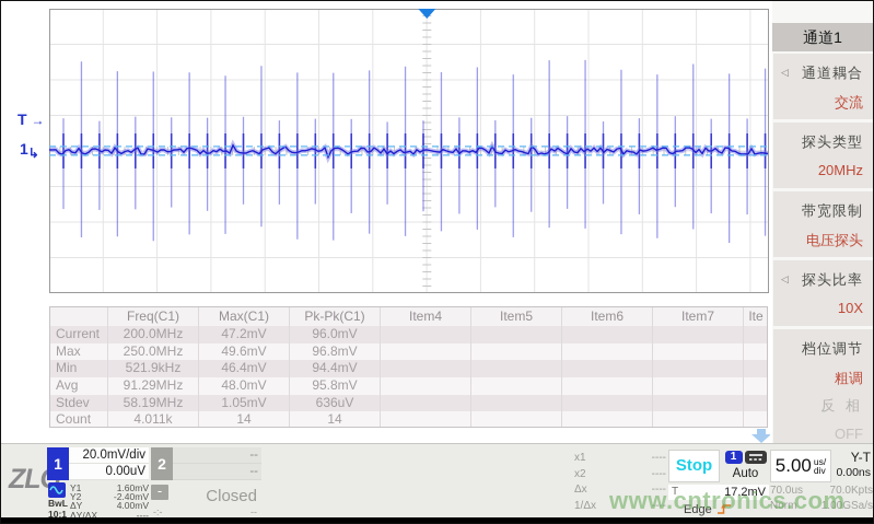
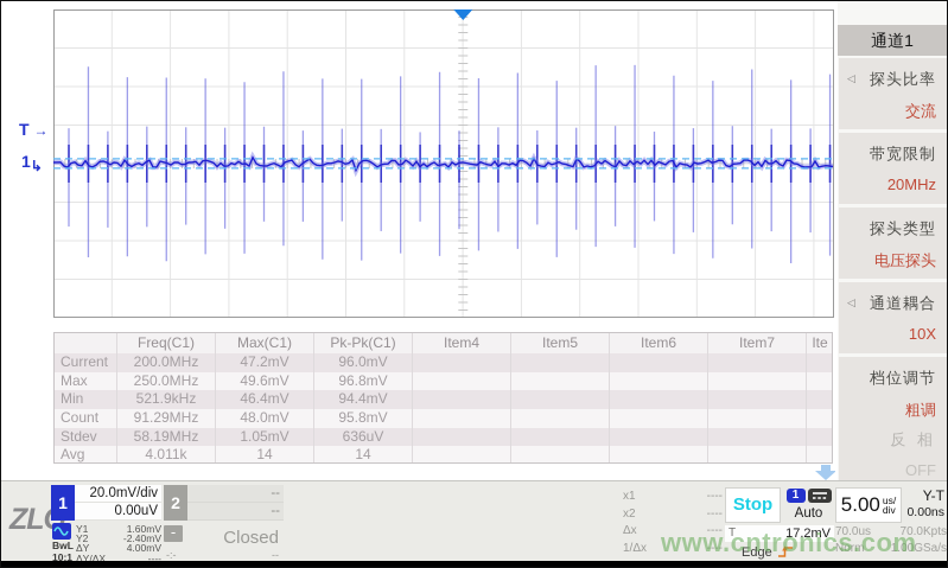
  T →
  1↳
  Freq(C1)
  Max(C1)
  Pk-Pk(C1)
  Item4
  Item5
  Item6
  Item7
  Ite
  Current
  200.0MHz
  47.2mV
  96.0mV
  Max
  250.0MHz
  49.6mV
  96.8mV
  Min
  521.9kHz
  46.4mV
  94.4mV
- Avg
+ Count
  91.29MHz
  48.0mV
  95.8mV
  Stdev
  58.19MHz
  1.05mV
  636uV
- Count
+ Avg
  4.011k
  14
  14
  通道1
  ◁
- 通道耦合
+ 探头比率
  交流
- 探头类型
+ 带宽限制
  20MHz
- 带宽限制
+ 探头类型
  电压探头
  ◁
- 探头比率
+ 通道耦合
  10X
  档位调节
  粗调
  反 相
  OFF
  1
  20.0mV/div
  0.00uV
  BwL
  10:1
  Y1
  1.60mV
  Y2
  -2.40mV
  ΔY
  4.00mV
  ΔY/ΔX
  ----
  2
  --
  --
  -
  Closed
  -:-
  --
  x1
  ----
  x2
  ----
  Δx
  ----
  1/Δx
  ----
  Stop
  1
  Auto
  T
  17.2mV
  Edge
  5.00
  us/
  div
  Y-T
  0.00ns
  70.0us
  70.0Kpts
  Norm
  1.00GSa/s
  www.cntronics.com
